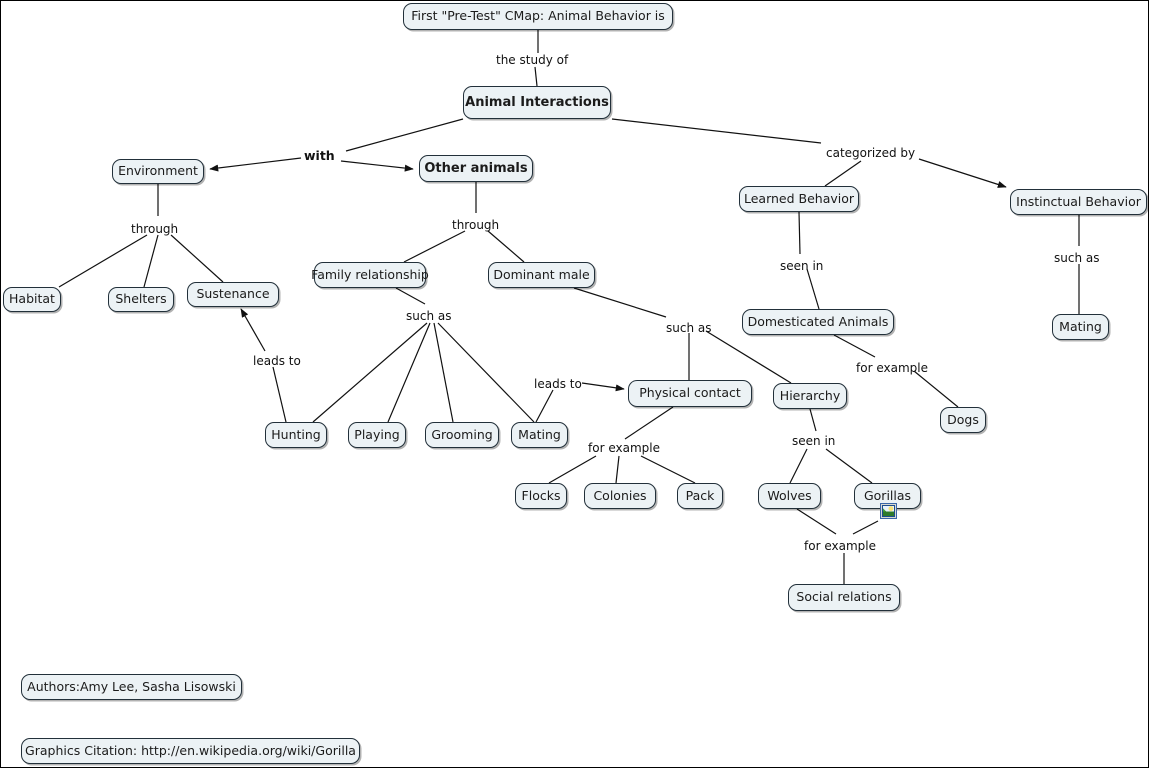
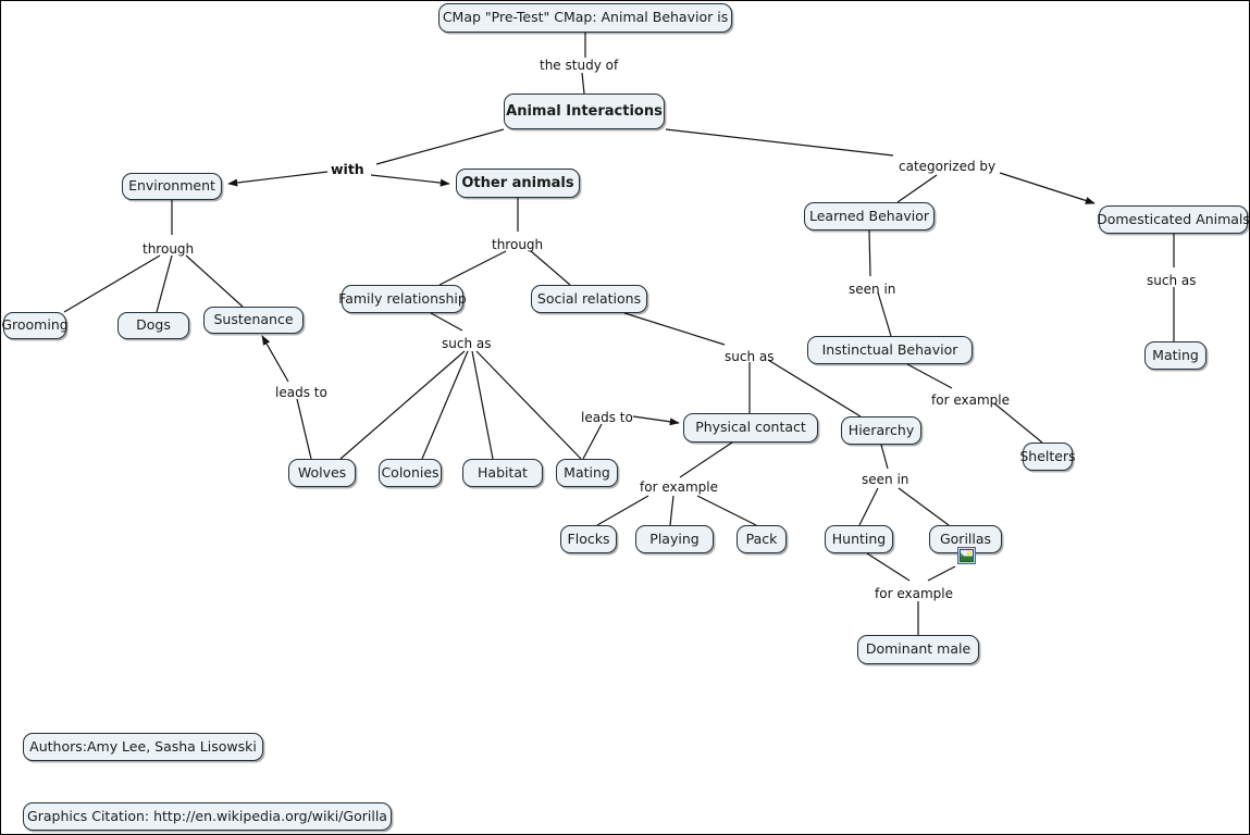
- First "Pre-Test" CMap: Animal Behavior is
+ CMap "Pre-Test" CMap: Animal Behavior is
  Animal Interactions
  Environment
  Other animals
  Learned Behavior
- Instinctual Behavior
+ Domesticated Animals
- Habitat
+ Grooming
- Shelters
+ Dogs
  Sustenance
  Family relationship
- Dominant male
+ Social relations
- Domesticated Animals
+ Instinctual Behavior
  Mating
  Physical contact
  Hierarchy
- Dogs
+ Shelters
- Hunting
+ Wolves
- Playing
+ Colonies
- Grooming
+ Habitat
  Mating
  Flocks
- Colonies
+ Playing
  Pack
- Wolves
+ Hunting
  Gorillas
- Social relations
+ Dominant male
  Authors:Amy Lee, Sasha Lisowski
  Graphics Citation: http://en.wikipedia.org/wiki/Gorilla
  the study of
  with
  categorized by
  through
  through
  seen in
  such as
  such as
  such as
  leads to
  leads to
  for example
  for example
  seen in
  for example
